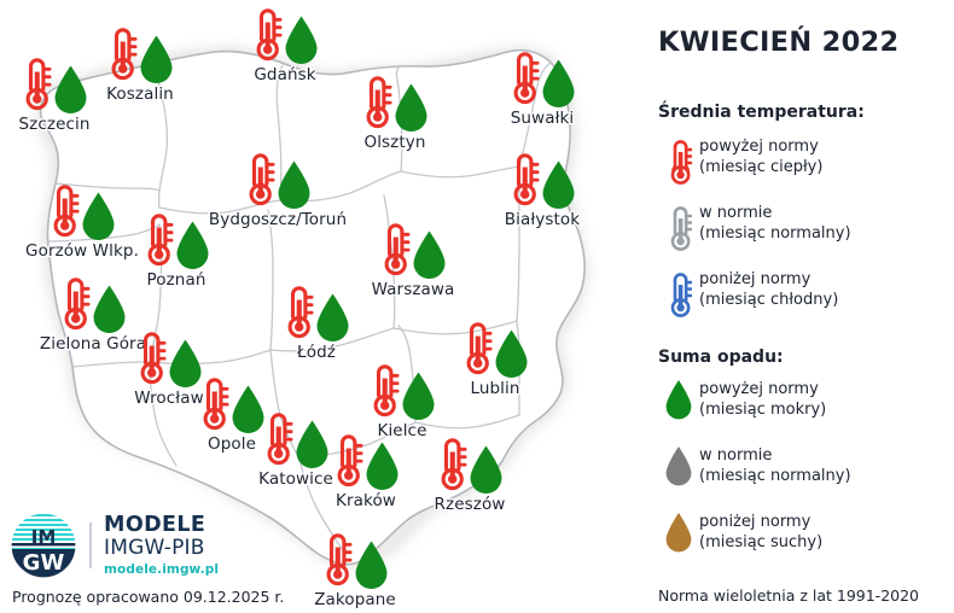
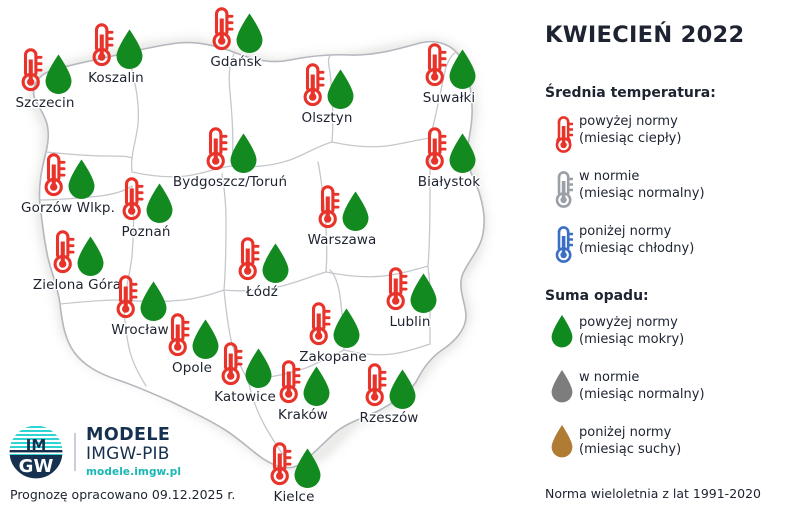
  Szczecin
  Koszalin
  Gdańsk
  Olsztyn
  Suwałki
  Gorzów Wlkp.
  Bydgoszcz/Toruń
  Białystok
  Poznań
  Warszawa
  Zielona Góra
  Łódź
  Lublin
  Wrocław
- Kielce
+ Zakopane
  Opole
  Katowice
  Kraków
  Rzeszów
- Zakopane
+ Kielce
  KWIECIEŃ 2022
  Średnia temperatura:
  powyżej normy
  (miesiąc ciepły)
  w normie
  (miesiąc normalny)
  poniżej normy
  (miesiąc chłodny)
  Suma opadu:
  powyżej normy
  (miesiąc mokry)
  w normie
  (miesiąc normalny)
  poniżej normy
  (miesiąc suchy)
  Norma wieloletnia z lat 1991-2020
  IM
  GW
  MODELE
  IMGW-PIB
  modele.imgw.pl
  Prognozę opracowano 09.12.2025 r.
